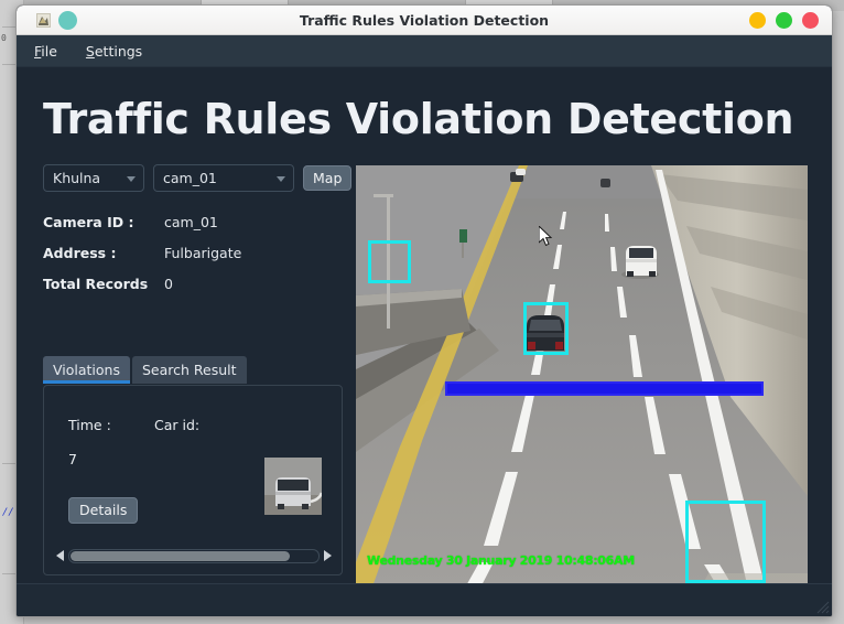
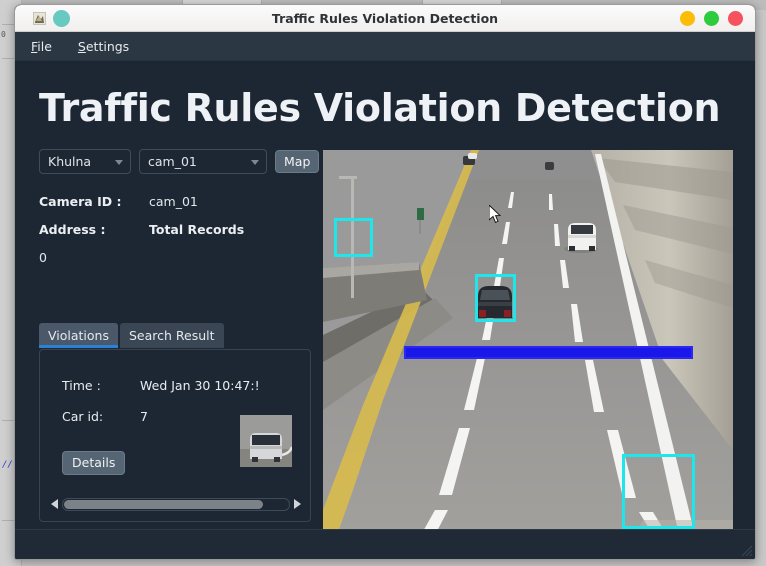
  0
  //
  Traffic Rules Violation Detection
  File
  Settings
  Traffic Rules Violation Detection
  Khulna
  cam_01
  Map
  Camera ID :
  cam_01
  Address :
- Fulbarigate
  Total Records
  0
  Violations
  Search Result
  Time :
+ Wed Jan 30 10:47:!
  Car id:
  7
  Details
- Wednesday 30 January 2019 10:48:06AM
